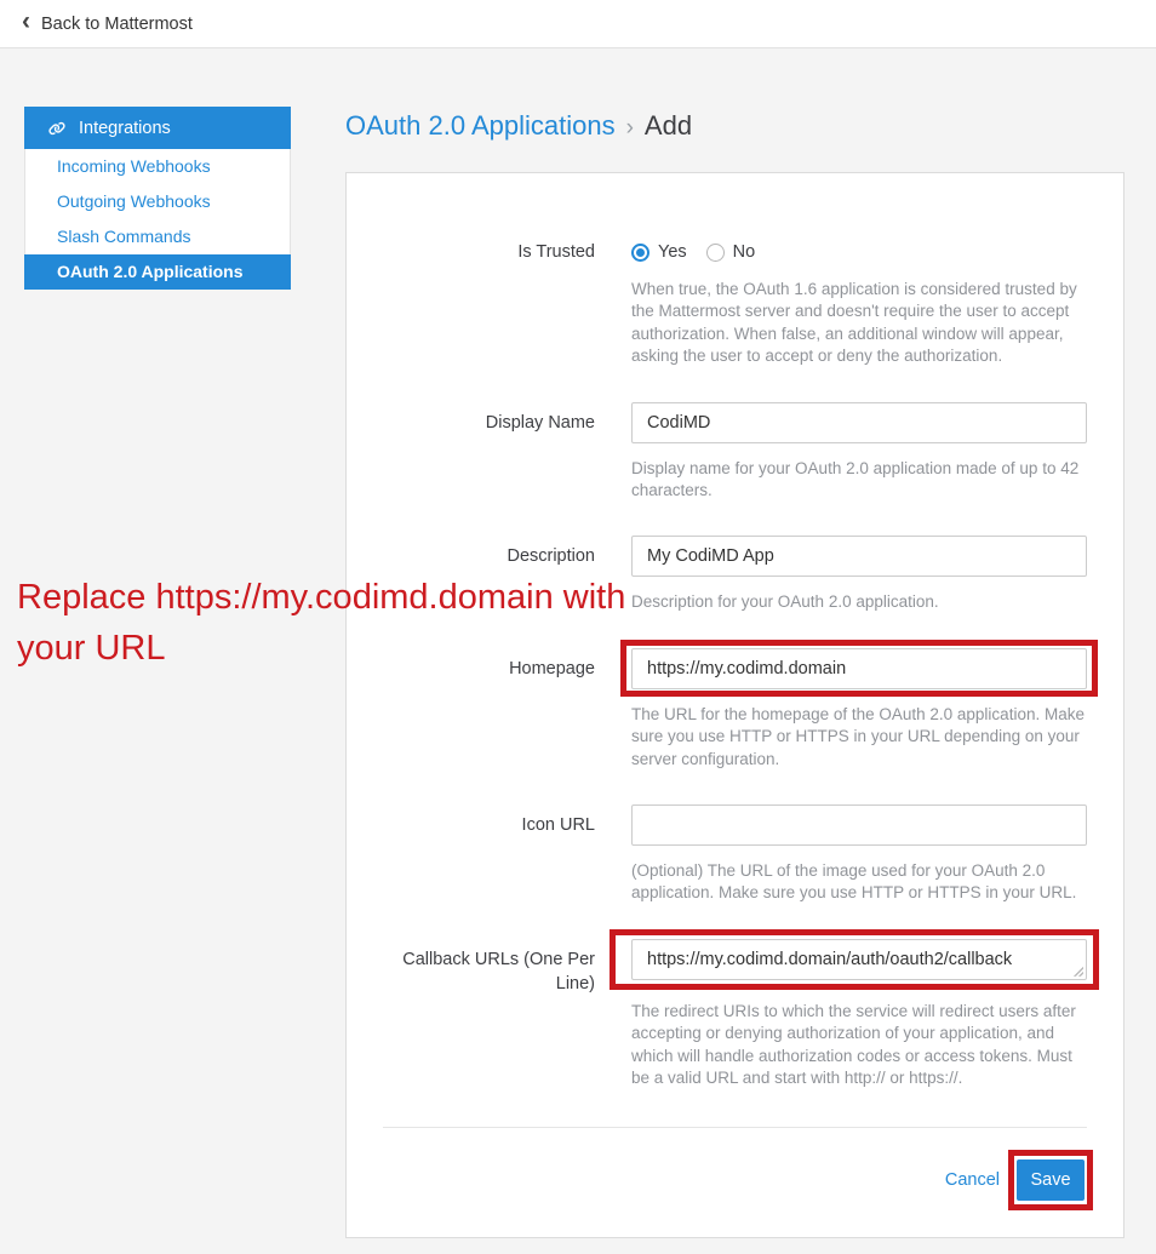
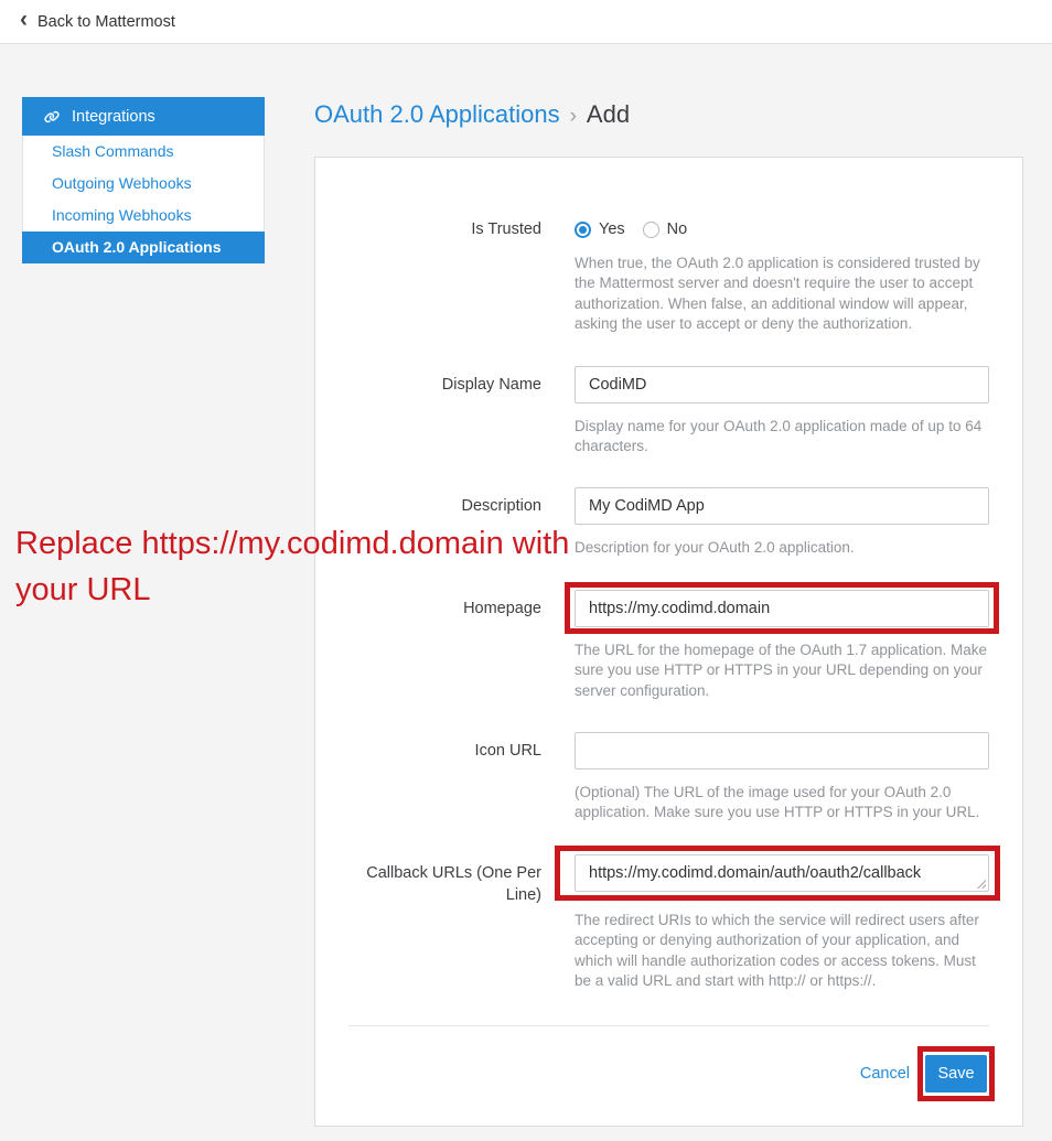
  ‹
  Back to Mattermost
  Integrations
- Incoming Webhooks
+ Slash Commands
  Outgoing Webhooks
- Slash Commands
+ Incoming Webhooks
  OAuth 2.0 Applications
  OAuth 2.0 Applications › Add
  Is Trusted
  Yes
  No
- When true, the OAuth 1.6 application is considered trusted by the Mattermost server and doesn't require the user to accept authorization. When false, an additional window will appear, asking the user to accept or deny the authorization.
+ When true, the OAuth 2.0 application is considered trusted by the Mattermost server and doesn't require the user to accept authorization. When false, an additional window will appear, asking the user to accept or deny the authorization.
  Display Name
  CodiMD
- Display name for your OAuth 2.0 application made of up to 42 characters.
+ Display name for your OAuth 2.0 application made of up to 64 characters.
  Description
  My CodiMD App
  Description for your OAuth 2.0 application.
  Homepage
  https://my.codimd.domain
- The URL for the homepage of the OAuth 2.0 application. Make sure you use HTTP or HTTPS in your URL depending on your server configuration.
+ The URL for the homepage of the OAuth 1.7 application. Make sure you use HTTP or HTTPS in your URL depending on your server configuration.
  Icon URL
  (Optional) The URL of the image used for your OAuth 2.0 application. Make sure you use HTTP or HTTPS in your URL.
  Callback URLs (One Per Line)
  https://my.codimd.domain/auth/oauth2/callback
  The redirect URIs to which the service will redirect users after accepting or denying authorization of your application, and which will handle authorization codes or access tokens. Must be a valid URL and start with http:// or https://.
  Cancel
  Save
  Replace https://my.codimd.domain with your URL
